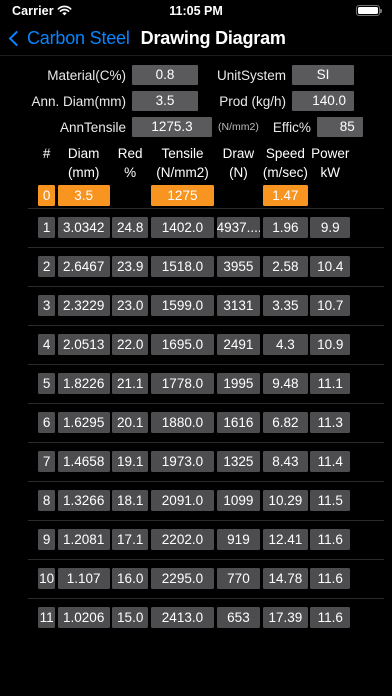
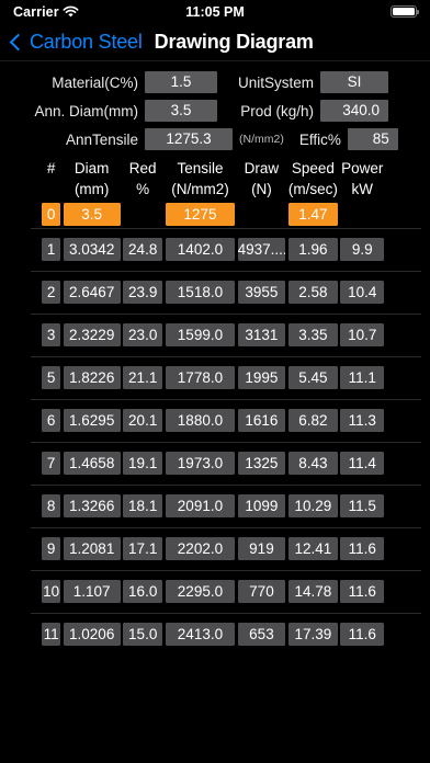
  Carrier
  11:05 PM
  Carbon Steel
  Drawing Diagram
  Material(C%)
- 0.8
+ 1.5
  UnitSystem
  SI
  Ann. Diam(mm)
  3.5
  Prod (kg/h)
- 140.0
+ 340.0
  AnnTensile
  1275.3
  (N/mm2)
  Effic%
  85
  #
  Diam
  (mm)
  Red
  %
  Tensile
  (N/mm2)
  Draw
  (N)
  Speed
  (m/sec)
  Power
  kW
  0
  3.5
  1275
  1.47
  1
  3.0342
  24.8
  1402.0
  4937....
  1.96
  9.9
  2
  2.6467
  23.9
  1518.0
  3955
  2.58
  10.4
  3
  2.3229
  23.0
  1599.0
  3131
  3.35
  10.7
- 4
- 2.0513
- 22.0
- 1695.0
- 2491
- 4.3
- 10.9
  5
  1.8226
  21.1
  1778.0
  1995
- 9.48
+ 5.45
  11.1
  6
  1.6295
  20.1
  1880.0
  1616
  6.82
  11.3
  7
  1.4658
  19.1
  1973.0
  1325
  8.43
  11.4
  8
  1.3266
  18.1
  2091.0
  1099
  10.29
  11.5
  9
  1.2081
  17.1
  2202.0
  919
  12.41
  11.6
  10
  1.107
  16.0
  2295.0
  770
  14.78
  11.6
  11
  1.0206
  15.0
  2413.0
  653
  17.39
  11.6
